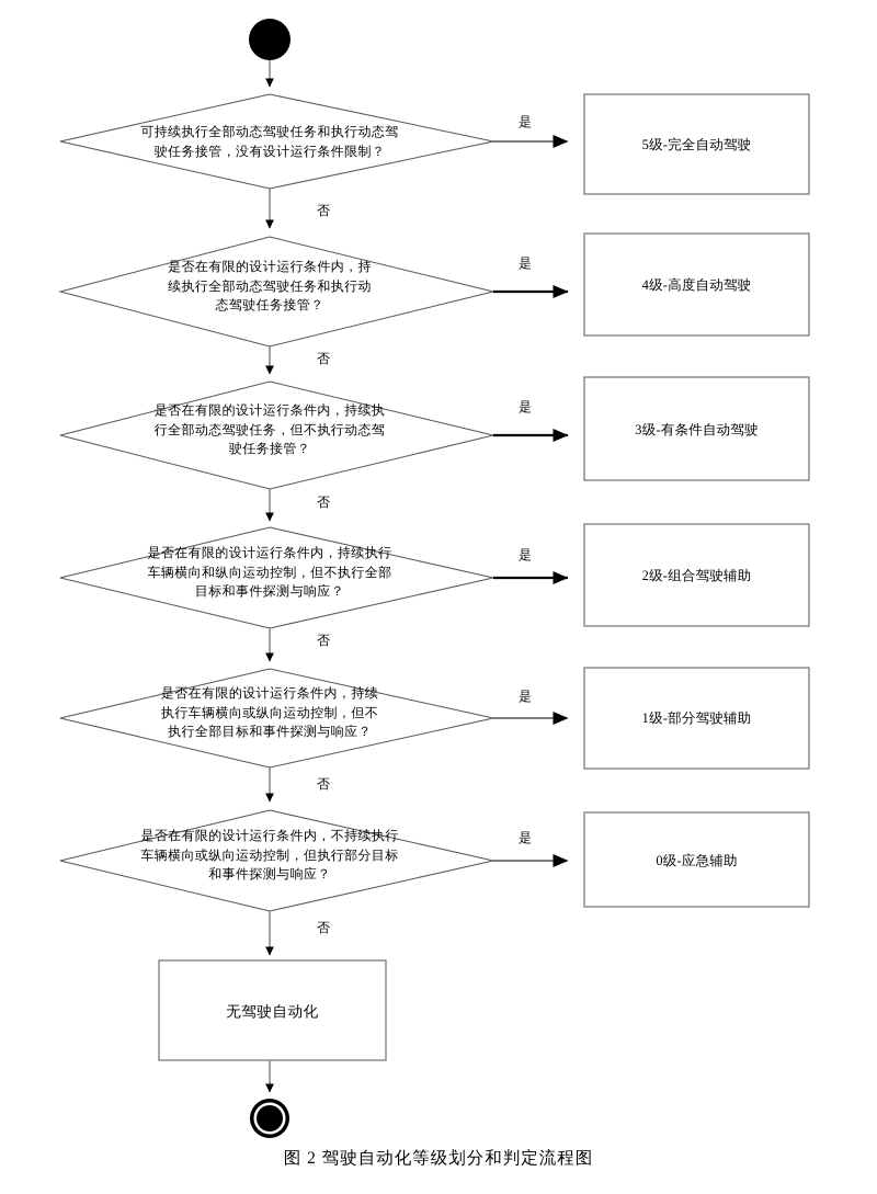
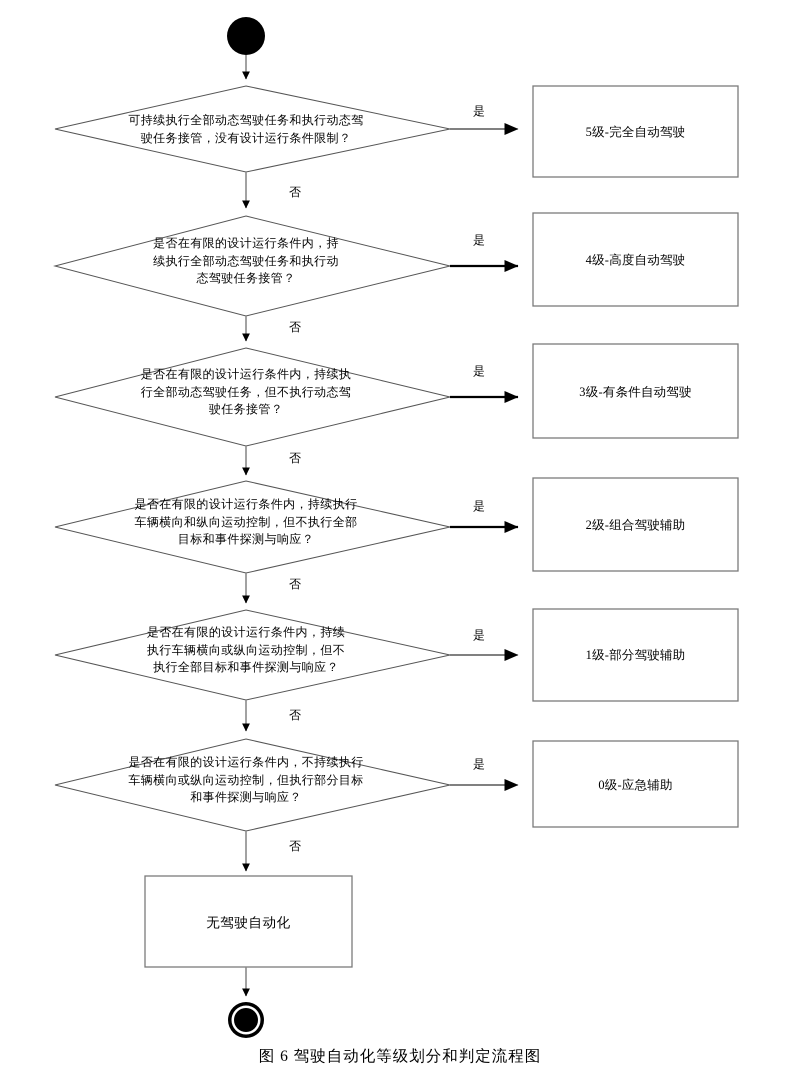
  可持续执行全部动态驾驶任务和执行动态驾
  驶任务接管，没有设计运行条件限制？
  是否在有限的设计运行条件内，持
  续执行全部动态驾驶任务和执行动
  态驾驶任务接管？
  是否在有限的设计运行条件内，持续执
  行全部动态驾驶任务，但不执行动态驾
  驶任务接管？
  是否在有限的设计运行条件内，持续执行
  车辆横向和纵向运动控制，但不执行全部
  目标和事件探测与响应？
  是否在有限的设计运行条件内，持续
  执行车辆横向或纵向运动控制，但不
  执行全部目标和事件探测与响应？
  是否在有限的设计运行条件内，不持续执行
  车辆横向或纵向运动控制，但执行部分目标
  和事件探测与响应？
  5级-完全自动驾驶
  4级-高度自动驾驶
  3级-有条件自动驾驶
  2级-组合驾驶辅助
  1级-部分驾驶辅助
  0级-应急辅助
  无驾驶自动化
  是
  是
  是
  是
  是
  是
  否
  否
  否
  否
  否
  否
- 图 2 驾驶自动化等级划分和判定流程图
+ 图 6 驾驶自动化等级划分和判定流程图
